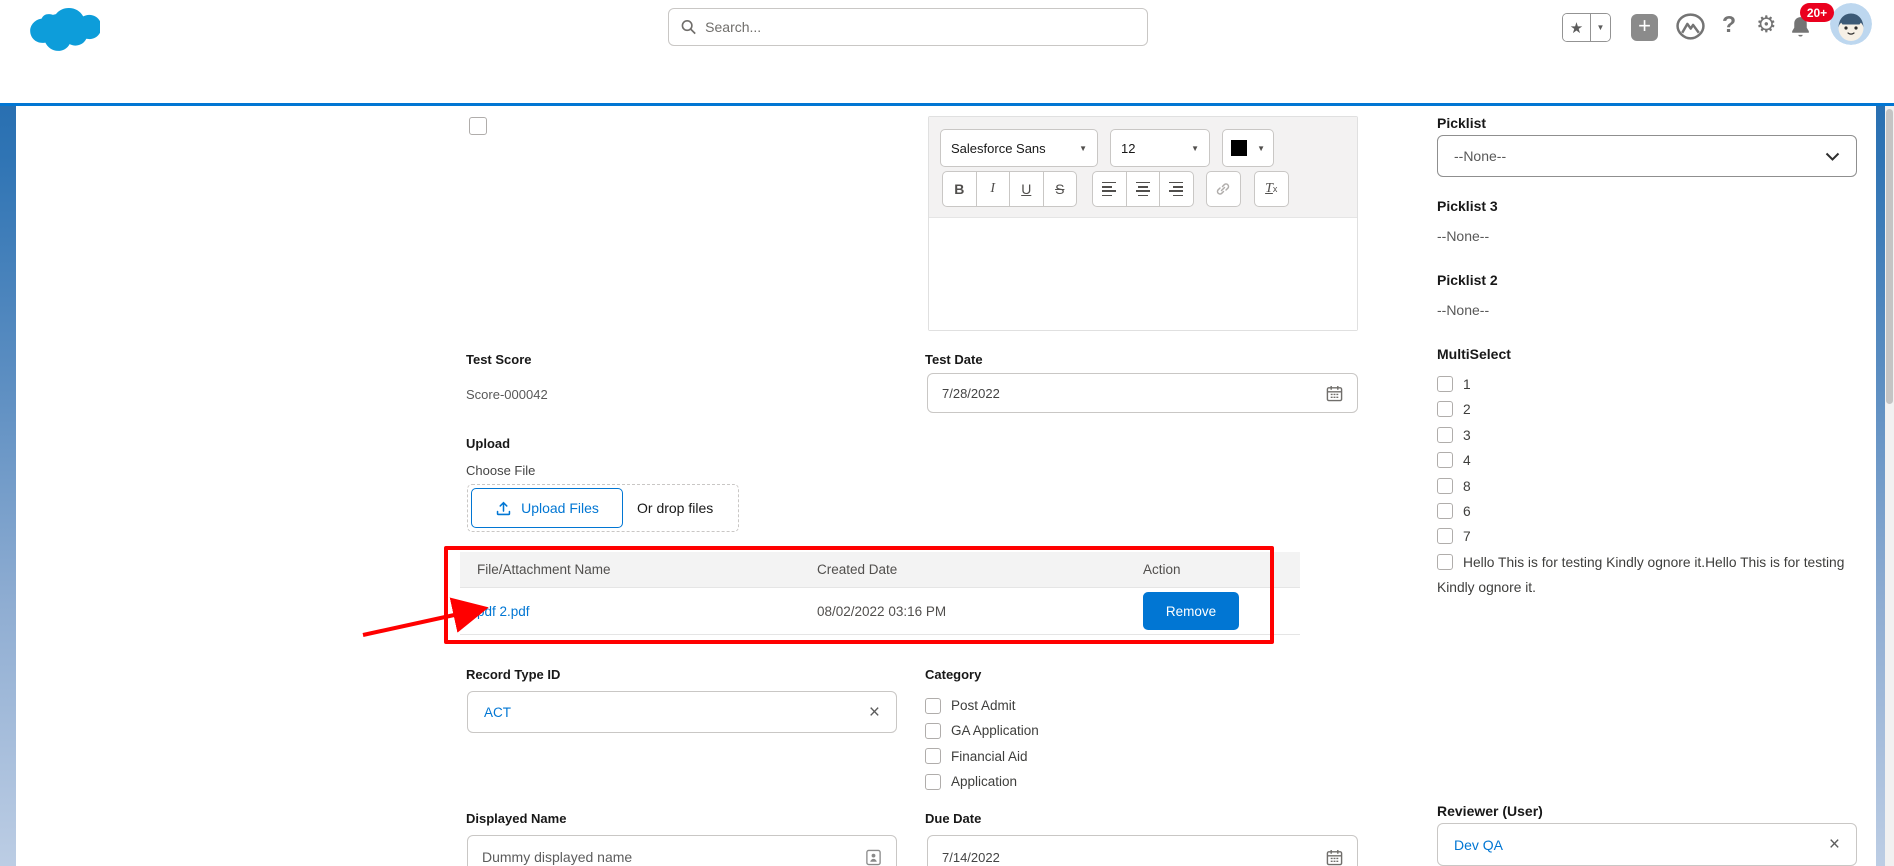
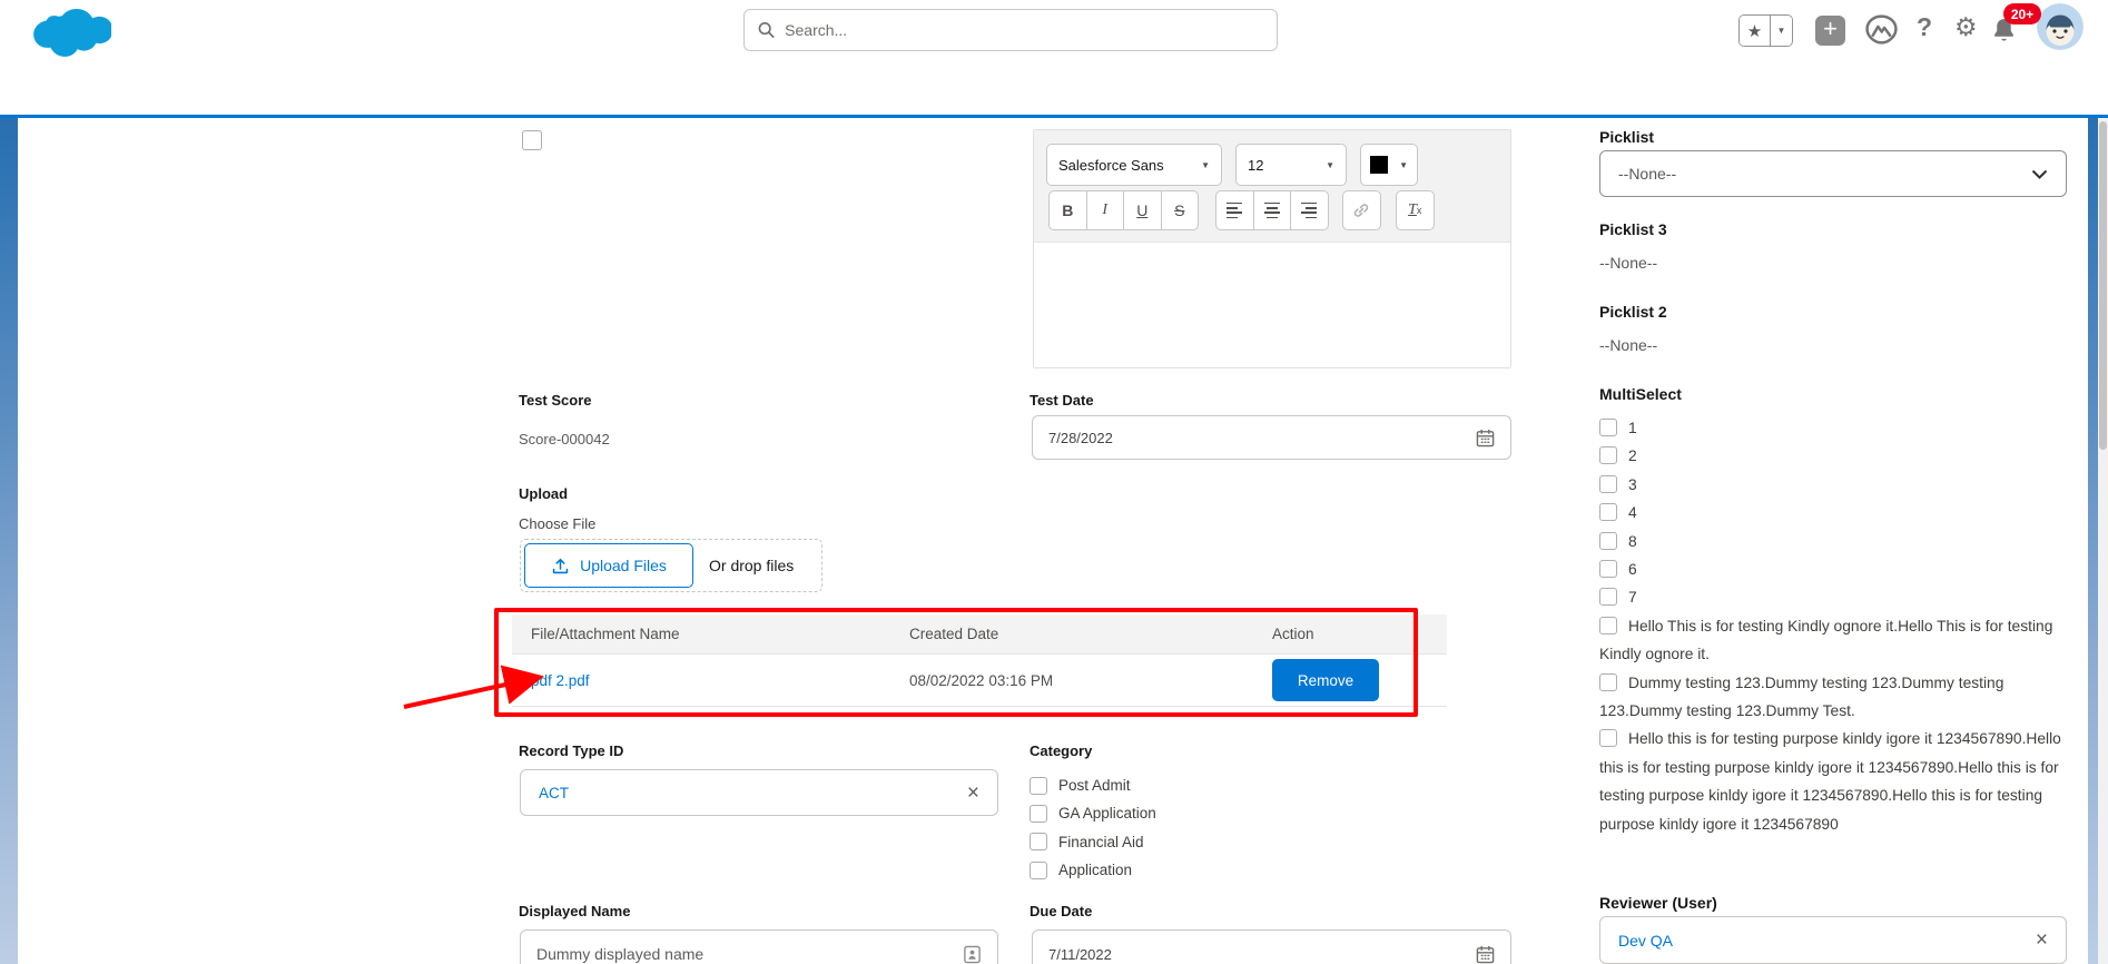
  Search...
  ★
  ▼
  +
  ?
  ⚙
  20+
  Salesforce Sans
  ▼
  12
  ▼
  ▼
  B
  I
  U
  S
  T
  x
  Test Score
  Score-000042
  Test Date
  7/28/2022
  Upload
  Choose File
  Upload Files
  Or drop files
  File/Attachment Name
  Created Date
  Action
  pdf 2.pdf
  08/02/2022 03:16 PM
  Remove
  Record Type ID
  ACT
  ×
  Category
  Post Admit
  GA Application
  Financial Aid
  Application
  Displayed Name
  Dummy displayed name
  Due Date
- 7/14/2022
+ 7/11/2022
  Picklist
  --None--
  Picklist 3
  --None--
  Picklist 2
  --None--
  MultiSelect
  1
  2
  3
  4
  8
  6
  7
  Hello This is for testing Kindly ognore it.Hello This is for testing Kindly ognore it.
+ Dummy testing 123.Dummy testing 123.Dummy testing 123.Dummy testing 123.Dummy Test.
+ Hello this is for testing purpose kinldy igore it 1234567890.Hello this is for testing purpose kinldy igore it 1234567890.Hello this is for testing purpose kinldy igore it 1234567890.Hello this is for testing purpose kinldy igore it 1234567890
  Reviewer (User)
  Dev QA
  ×
